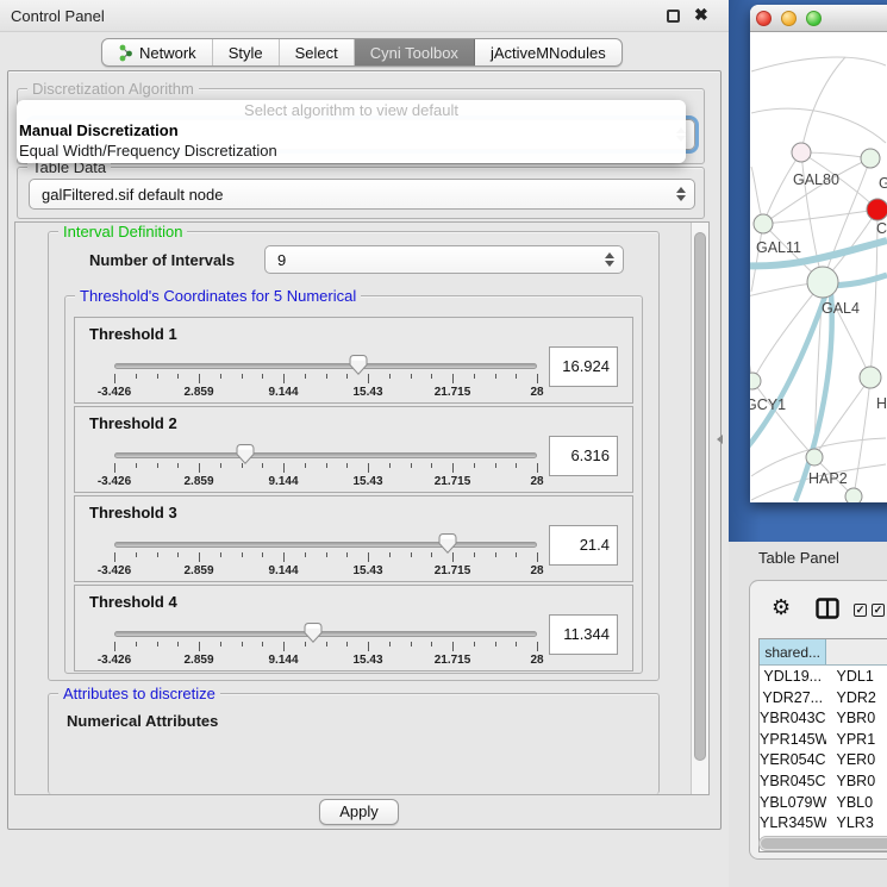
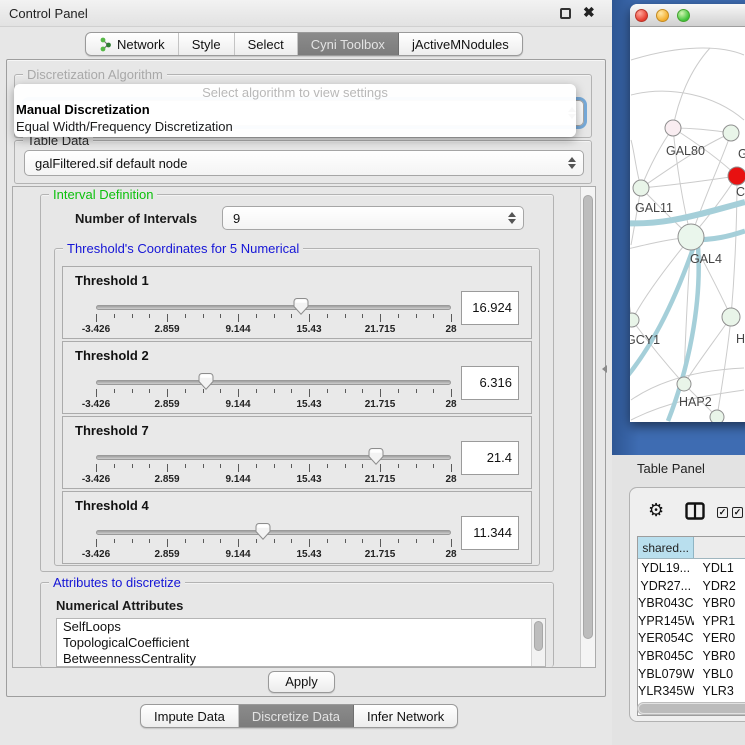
  Control Panel
  ✖
  Network
  Style
  Select
  Cyni Toolbox
  jActiveMNodules
  Discretization Algorithm
- Select algorithm to view default
+ Select algorithm to view settings
  Manual Discretization
  Equal Width/Frequency Discretization
  Table Data
  galFiltered.sif default node
  Interval Definition
  Number of Intervals
  9
  Threshold's Coordinates for 5 Numerical
  Threshold 1
  -3.426
  2.859
  9.144
  15.43
  21.715
  28
  16.924
  Threshold 2
  -3.426
  2.859
  9.144
  15.43
  21.715
  28
  6.316
- Threshold 3
+ Threshold 7
  -3.426
  2.859
  9.144
  15.43
  21.715
  28
  21.4
  Threshold 4
  -3.426
  2.859
  9.144
  15.43
  21.715
  28
  11.344
  Attributes to discretize
  Numerical Attributes
+ SelfLoops
+ TopologicalCoefficient
+ BetweennessCentrality
  Apply
+ Impute Data
+ Discretize Data
+ Infer Network
  GAL80
  C
  GAL11
  GAL4
  GCY1
  H
  HAP2
  Table Panel
  ⚙
  ✓
  ✓
  shared...
  YDL19...
  YDL1
  YDR27...
  YDR2
  YBR043C
  YBR0
  YPR145W
  YPR1
  YER054C
  YER0
  YBR045C
  YBR0
  YBL079W
  YBL0
  YLR345W
  YLR3
